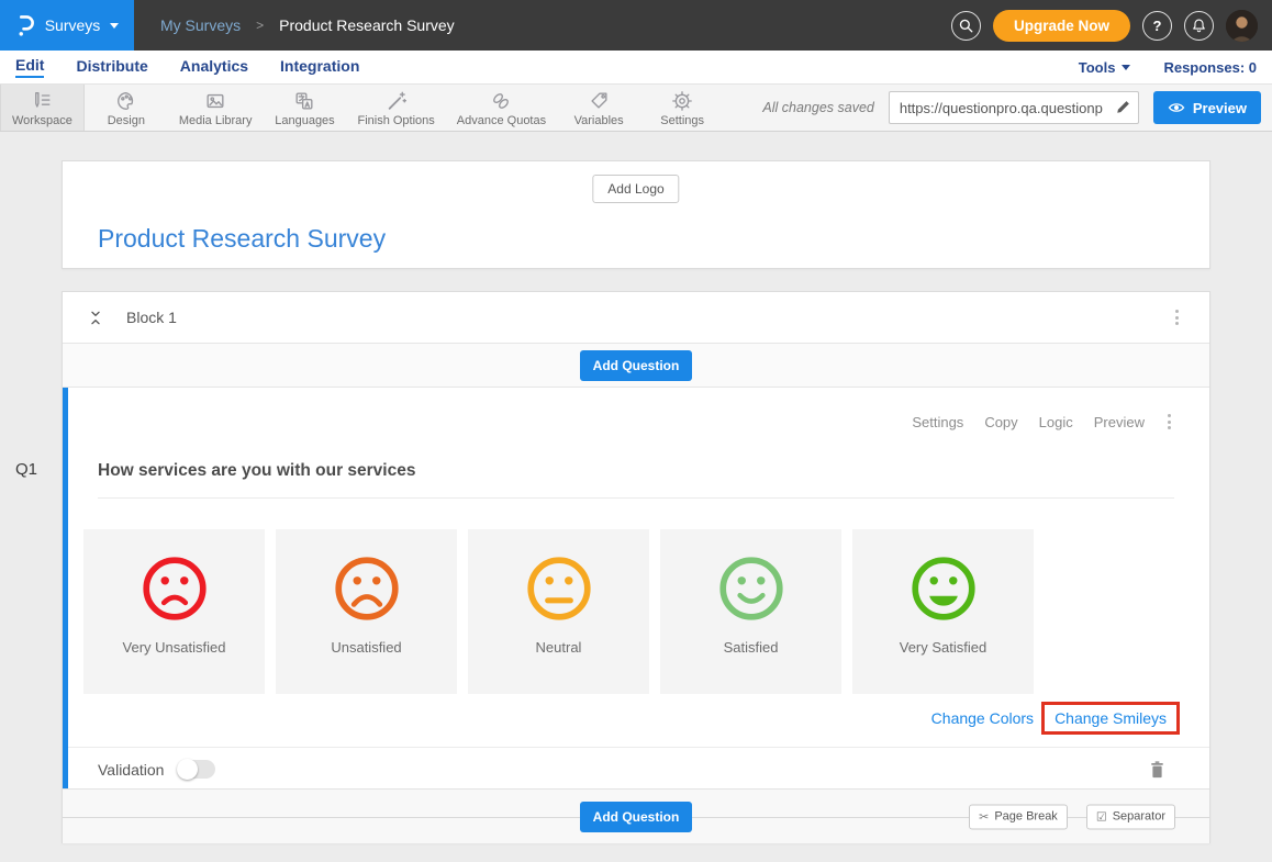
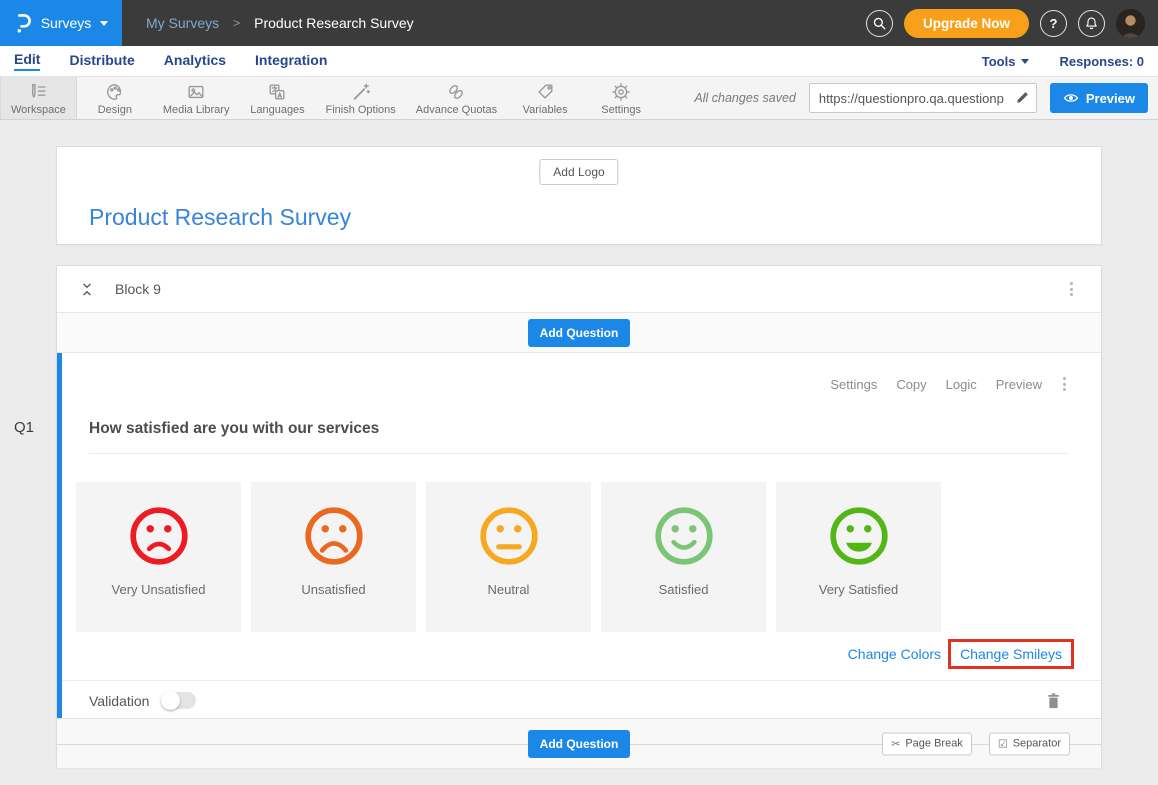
  Surveys
  My Surveys
  >
  Product Research Survey
  Upgrade Now
  ?
  Edit
  Distribute
  Analytics
  Integration
  Tools
  Responses: 0
  Workspace
  Design
  Media Library
  Languages
  Finish Options
  Advance Quotas
  Variables
  Settings
  All changes saved
  https://questionpro.qa.questionp
  Preview
  Q1
  Add Logo
  Product Research Survey
- Block 1
+ Block 9
  Add Question
  Settings
  Copy
  Logic
  Preview
- How services are you with our services
+ How satisfied are you with our services
  Very Unsatisfied
  Unsatisfied
  Neutral
  Satisfied
  Very Satisfied
  Change Colors
  Change Smileys
  Validation
  Add Question
  ✂
  Page Break
  ☑
  Separator
